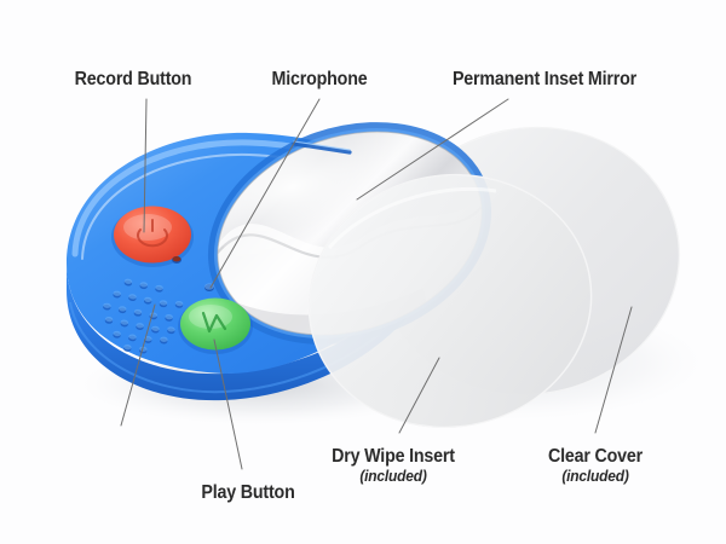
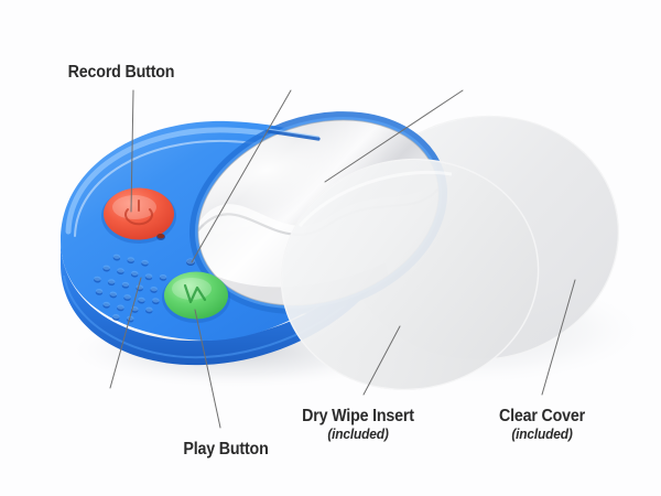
  Record Button
- Microphone
- Permanent Inset Mirror
  Play Button
  Dry Wipe Insert
  (included)
  Clear Cover
  (included)
